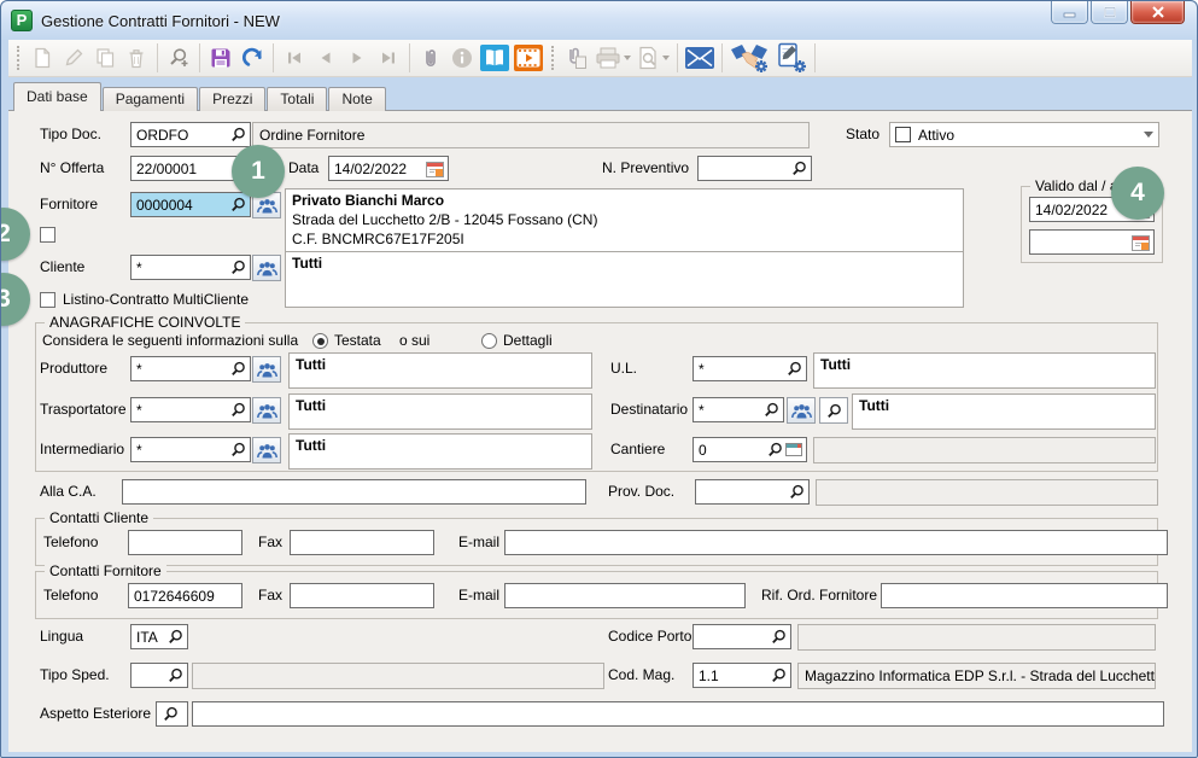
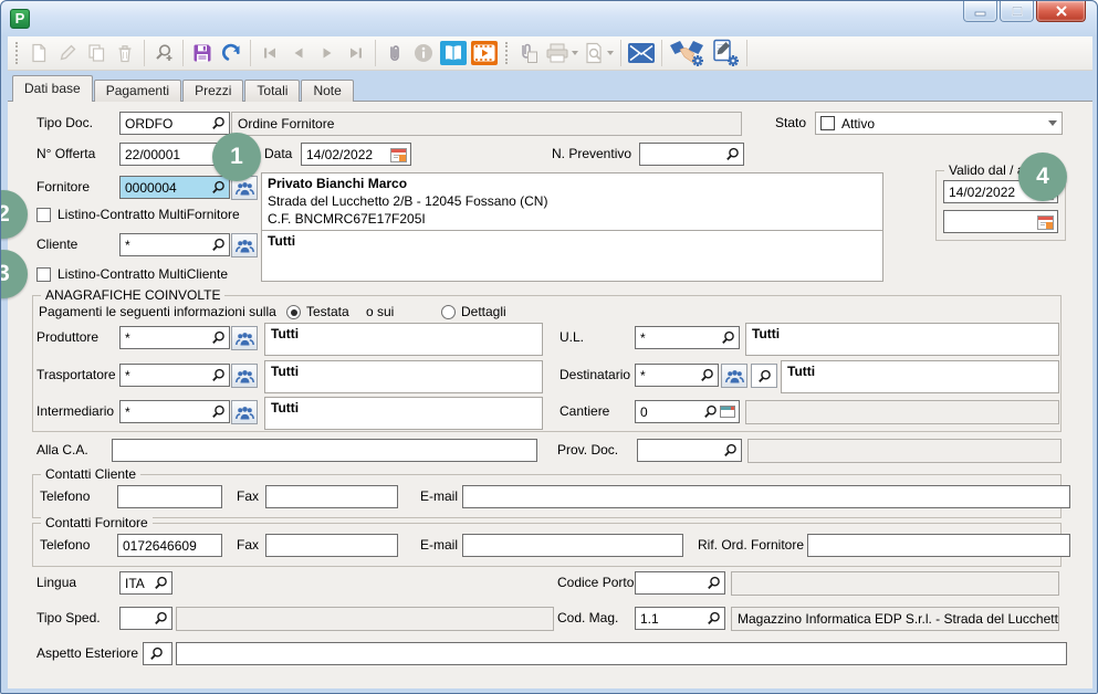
  P
- Gestione Contratti Fornitori - NEW
  Dati base
  Pagamenti
  Prezzi
  Totali
  Note
  Tipo Doc.
  ORDFO
  Ordine Fornitore
  Stato
  Attivo
  N° Offerta
  22/00001
  Data
  14/02/2022
  N. Preventivo
  Fornitore
  0000004
  Privato Bianchi Marco
  Strada del Lucchetto 2/B - 12045 Fossano (CN)
  C.F. BNCMRC67E17F205I
  Valido dal /
  14/02/2022
+ Listino-Contratto MultiFornitore
  Cliente
  *
  Tutti
  Listino-Contratto MultiCliente
  ANAGRAFICHE COINVOLTE
- Considera le seguenti informazioni sulla
+ Pagamenti le seguenti informazioni sulla
  Testata
  o sui
  Dettagli
  Produttore
  *
  Tutti
  U.L.
  *
  Tutti
  Trasportatore
  *
  Tutti
  Destinatario
  *
  Tutti
  Intermediario
  *
  Tutti
  Cantiere
  0
  Alla C.A.
  Prov. Doc.
  Contatti Cliente
  Telefono
  Fax
  E-mail
  Contatti Fornitore
  Telefono
  0172646609
  Fax
  E-mail
  Rif. Ord. Fornitore
  Lingua
  ITA
  Codice Porto
  Tipo Sped.
  Cod. Mag.
  1.1
  Magazzino Informatica EDP S.r.l. - Strada del Lucchett
  Aspetto Esteriore
  1
  2
  3
  4
